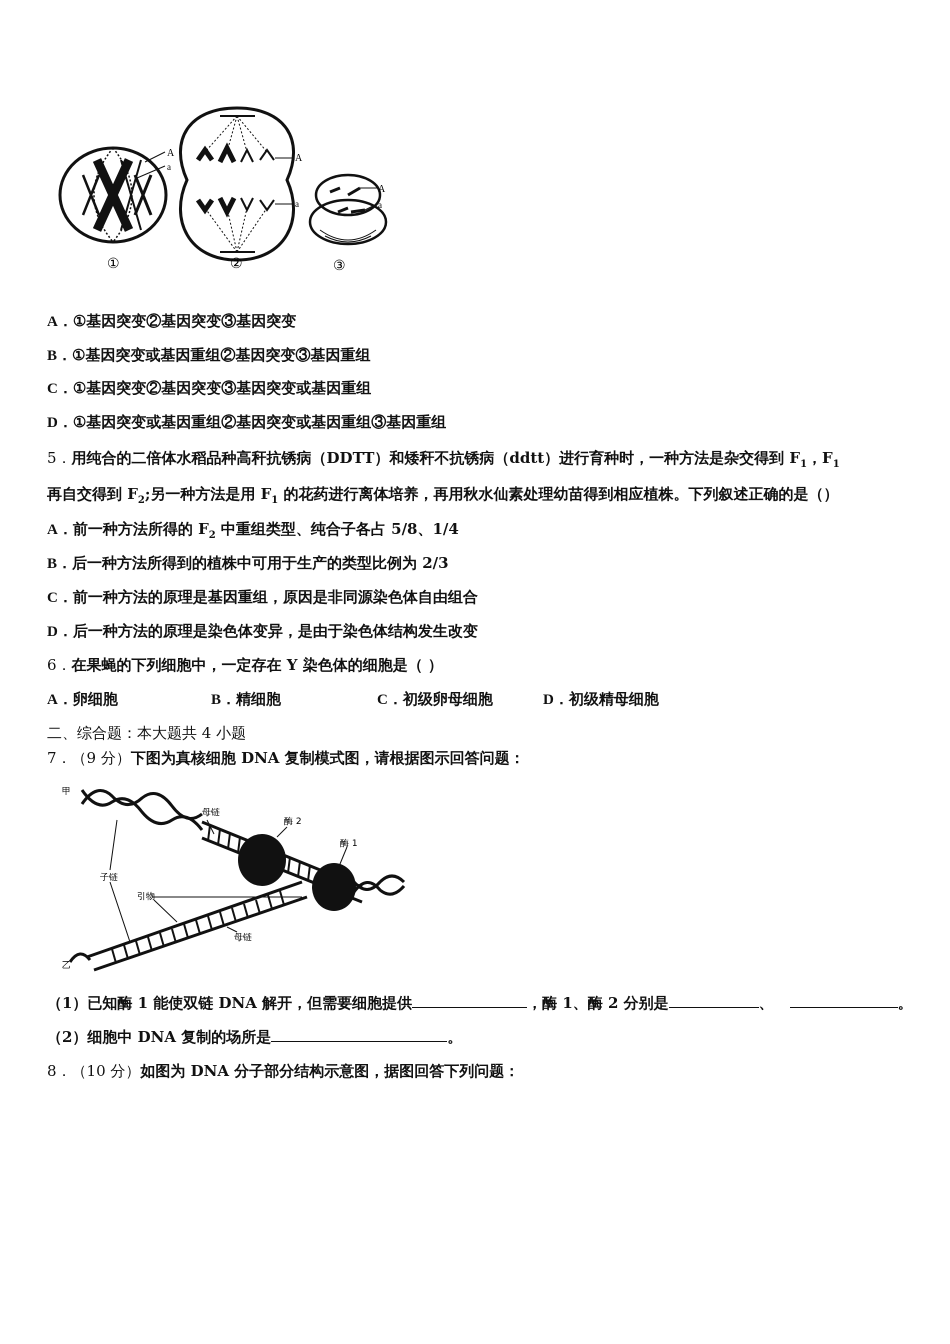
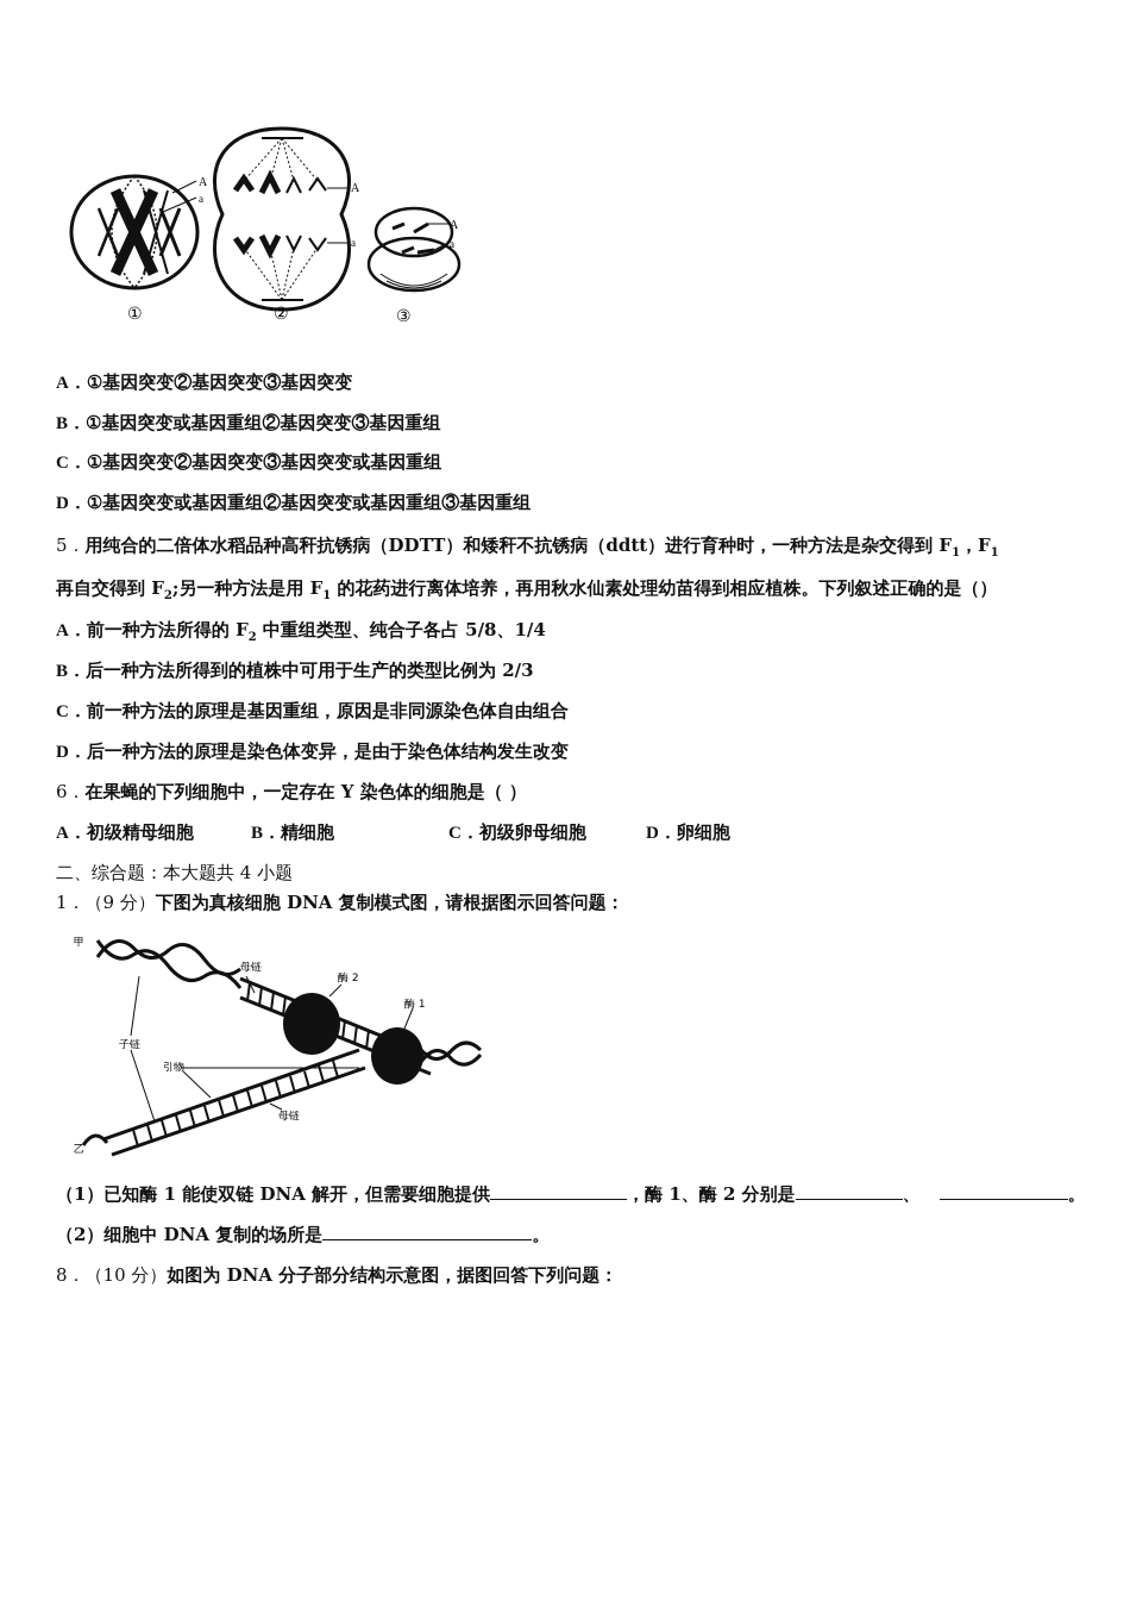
  A
  a
  ①
  A
  a
  ②
  A
  a
  ③
  A．①基因突变②基因突变③基因突变
  B．①基因突变或基因重组②基因突变③基因重组
  C．①基因突变②基因突变③基因突变或基因重组
  D．①基因突变或基因重组②基因突变或基因重组③基因重组
  5．用纯合的二倍体水稻品种高秆抗锈病（DDTT）和矮秆不抗锈病（ddtt）进行育种时，一种方法是杂交得到 F1，F1
  再自交得到 F2;另一种方法是用 F1 的花药进行离体培养，再用秋水仙素处理幼苗得到相应植株。下列叙述正确的是（）
  A．前一种方法所得的 F2 中重组类型、纯合子各占 5/8、1/4
  B．后一种方法所得到的植株中可用于生产的类型比例为 2/3
  C．前一种方法的原理是基因重组，原因是非同源染色体自由组合
  D．后一种方法的原理是染色体变异，是由于染色体结构发生改变
  6．在果蝇的下列细胞中，一定存在 Y 染色体的细胞是（ ）
- A．卵细胞
+ A．初级精母细胞
  B．精细胞
  C．初级卵母细胞
- D．初级精母细胞
+ D．卵细胞
  二、综合题：本大题共 4 小题
- 7．（9 分）下图为真核细胞 DNA 复制模式图，请根据图示回答问题：
+ 1．（9 分）下图为真核细胞 DNA 复制模式图，请根据图示回答问题：
  甲
  乙
  母链
  酶 2
  酶 1
  子链
  引物
  母链
  （1）已知酶 1 能使双链 DNA 解开，但需要细胞提供 ，酶 1、酶 2 分别是 、 。
  （2）细胞中 DNA 复制的场所是 。
  8．（10 分）如图为 DNA 分子部分结构示意图，据图回答下列问题：
